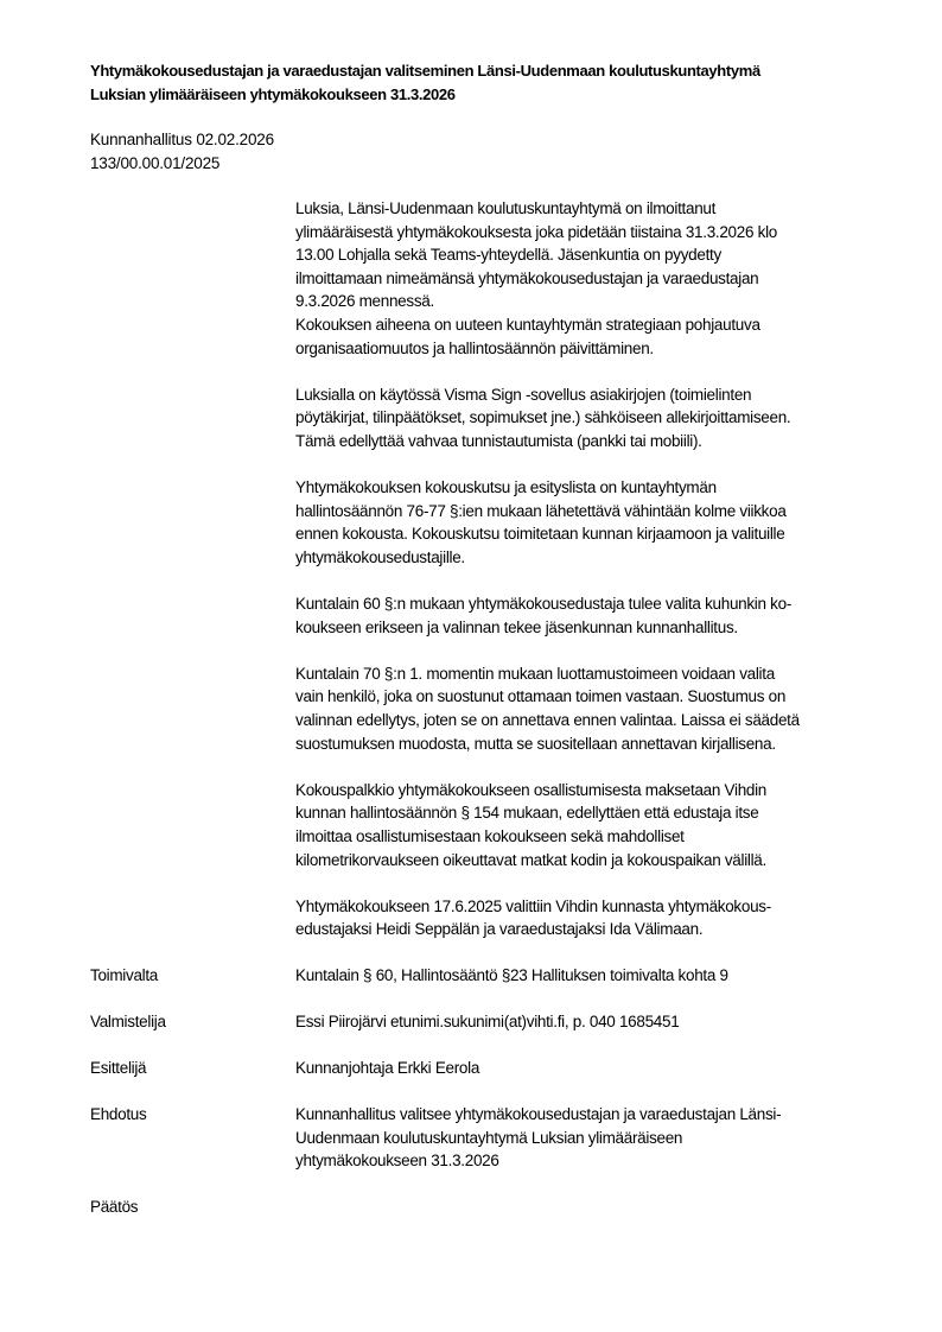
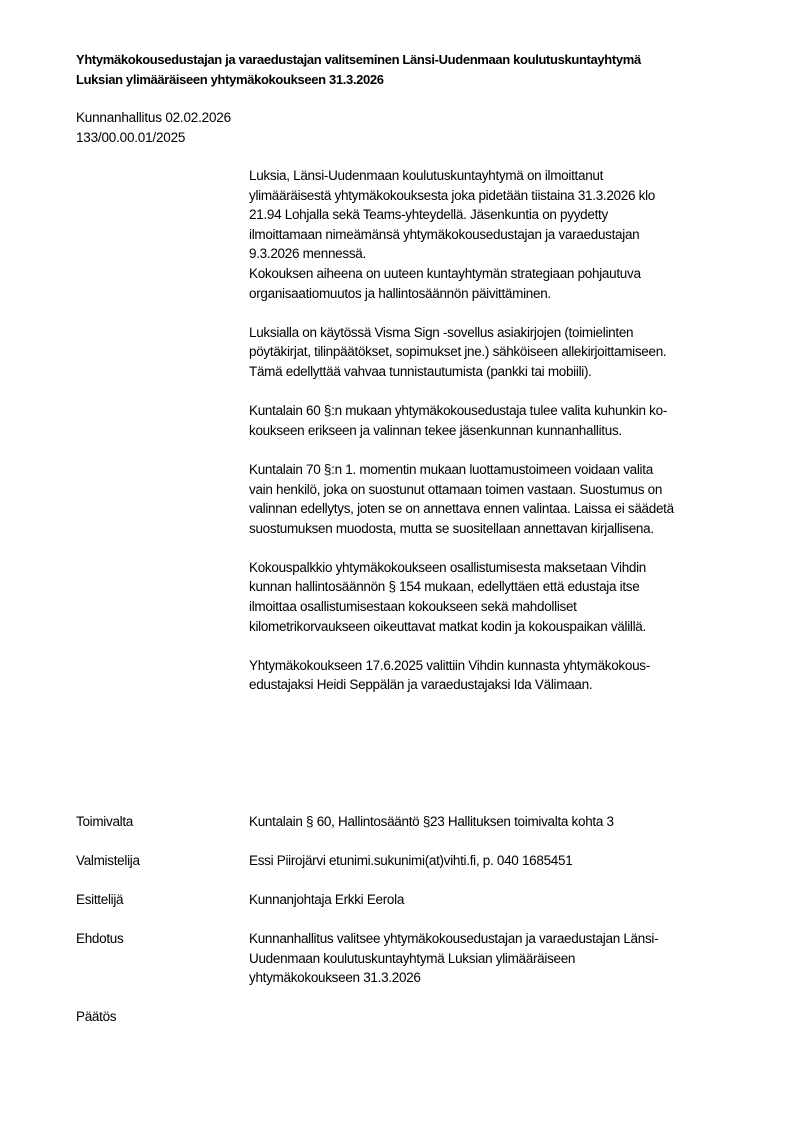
  Yhtymäkokousedustajan ja varaedustajan valitseminen Länsi-Uudenmaan koulutuskuntayhtymä
  Luksian ylimääräiseen yhtymäkokoukseen 31.3.2026
  Kunnanhallitus 02.02.2026
  133/00.00.01/2025
  Luksia, Länsi-Uudenmaan koulutuskuntayhtymä on ilmoittanut
  ylimääräisestä yhtymäkokouksesta joka pidetään tiistaina 31.3.2026 klo
- 13.00 Lohjalla sekä Teams-yhteydellä. Jäsenkuntia on pyydetty
+ 21.94 Lohjalla sekä Teams-yhteydellä. Jäsenkuntia on pyydetty
  ilmoittamaan nimeämänsä yhtymäkokousedustajan ja varaedustajan
  9.3.2026 mennessä.
  Kokouksen aiheena on uuteen kuntayhtymän strategiaan pohjautuva
  organisaatiomuutos ja hallintosäännön päivittäminen.
  Luksialla on käytössä Visma Sign -sovellus asiakirjojen (toimielinten
  pöytäkirjat, tilinpäätökset, sopimukset jne.) sähköiseen allekirjoittamiseen.
  Tämä edellyttää vahvaa tunnistautumista (pankki tai mobiili).
- Yhtymäkokouksen kokouskutsu ja esityslista on kuntayhtymän
- hallintosäännön 76-77 §:ien mukaan lähetettävä vähintään kolme viikkoa
- ennen kokousta. Kokouskutsu toimitetaan kunnan kirjaamoon ja valituille
- yhtymäkokousedustajille.
  Kuntalain 60 §:n mukaan yhtymäkokousedustaja tulee valita kuhunkin ko-
  koukseen erikseen ja valinnan tekee jäsenkunnan kunnanhallitus.
  Kuntalain 70 §:n 1. momentin mukaan luottamustoimeen voidaan valita
  vain henkilö, joka on suostunut ottamaan toimen vastaan. Suostumus on
  valinnan edellytys, joten se on annettava ennen valintaa. Laissa ei säädetä
  suostumuksen muodosta, mutta se suositellaan annettavan kirjallisena.
  Kokouspalkkio yhtymäkokoukseen osallistumisesta maksetaan Vihdin
  kunnan hallintosäännön § 154 mukaan, edellyttäen että edustaja itse
  ilmoittaa osallistumisestaan kokoukseen sekä mahdolliset
  kilometrikorvaukseen oikeuttavat matkat kodin ja kokouspaikan välillä.
  Yhtymäkokoukseen 17.6.2025 valittiin Vihdin kunnasta yhtymäkokous-
  edustajaksi Heidi Seppälän ja varaedustajaksi Ida Välimaan.
  Toimivalta
- Kuntalain § 60, Hallintosääntö §23 Hallituksen toimivalta kohta 9
+ Kuntalain § 60, Hallintosääntö §23 Hallituksen toimivalta kohta 3
  Valmistelija
  Essi Piirojärvi etunimi.sukunimi(at)vihti.fi, p. 040 1685451
  Esittelijä
  Kunnanjohtaja Erkki Eerola
  Ehdotus
  Kunnanhallitus valitsee yhtymäkokousedustajan ja varaedustajan Länsi-
  Uudenmaan koulutuskuntayhtymä Luksian ylimääräiseen
  yhtymäkokoukseen 31.3.2026
  Päätös
